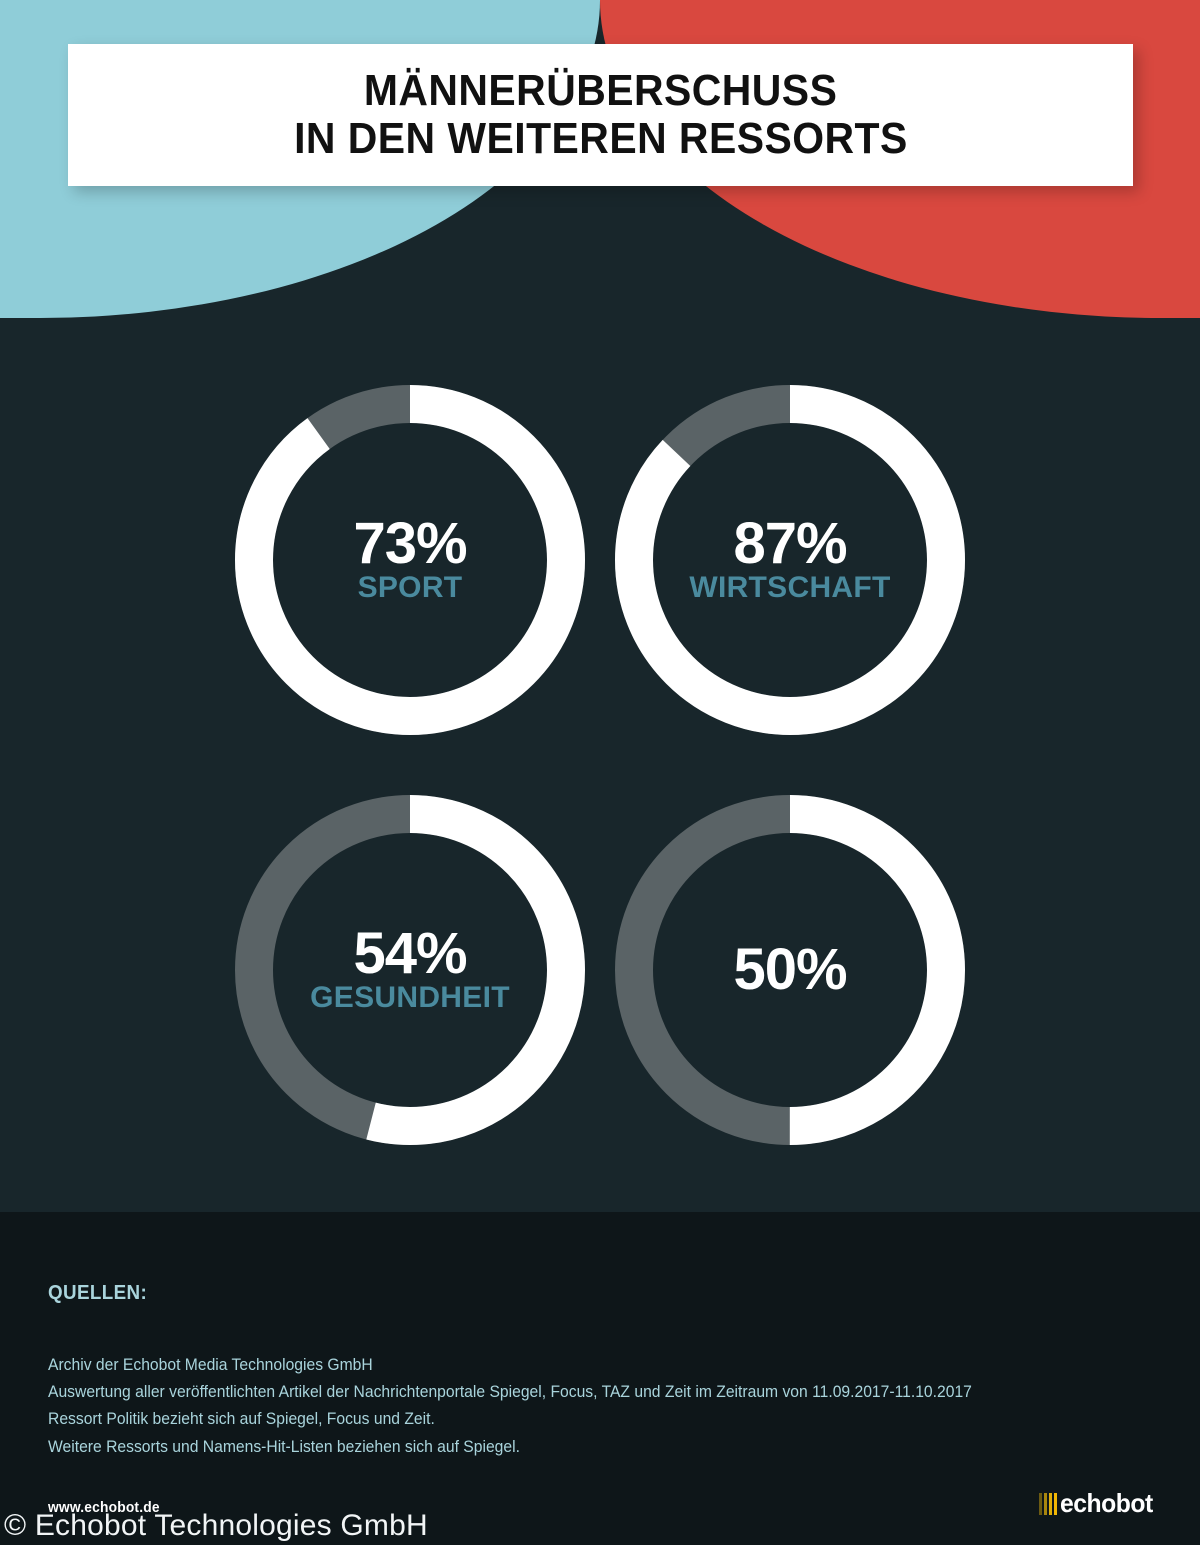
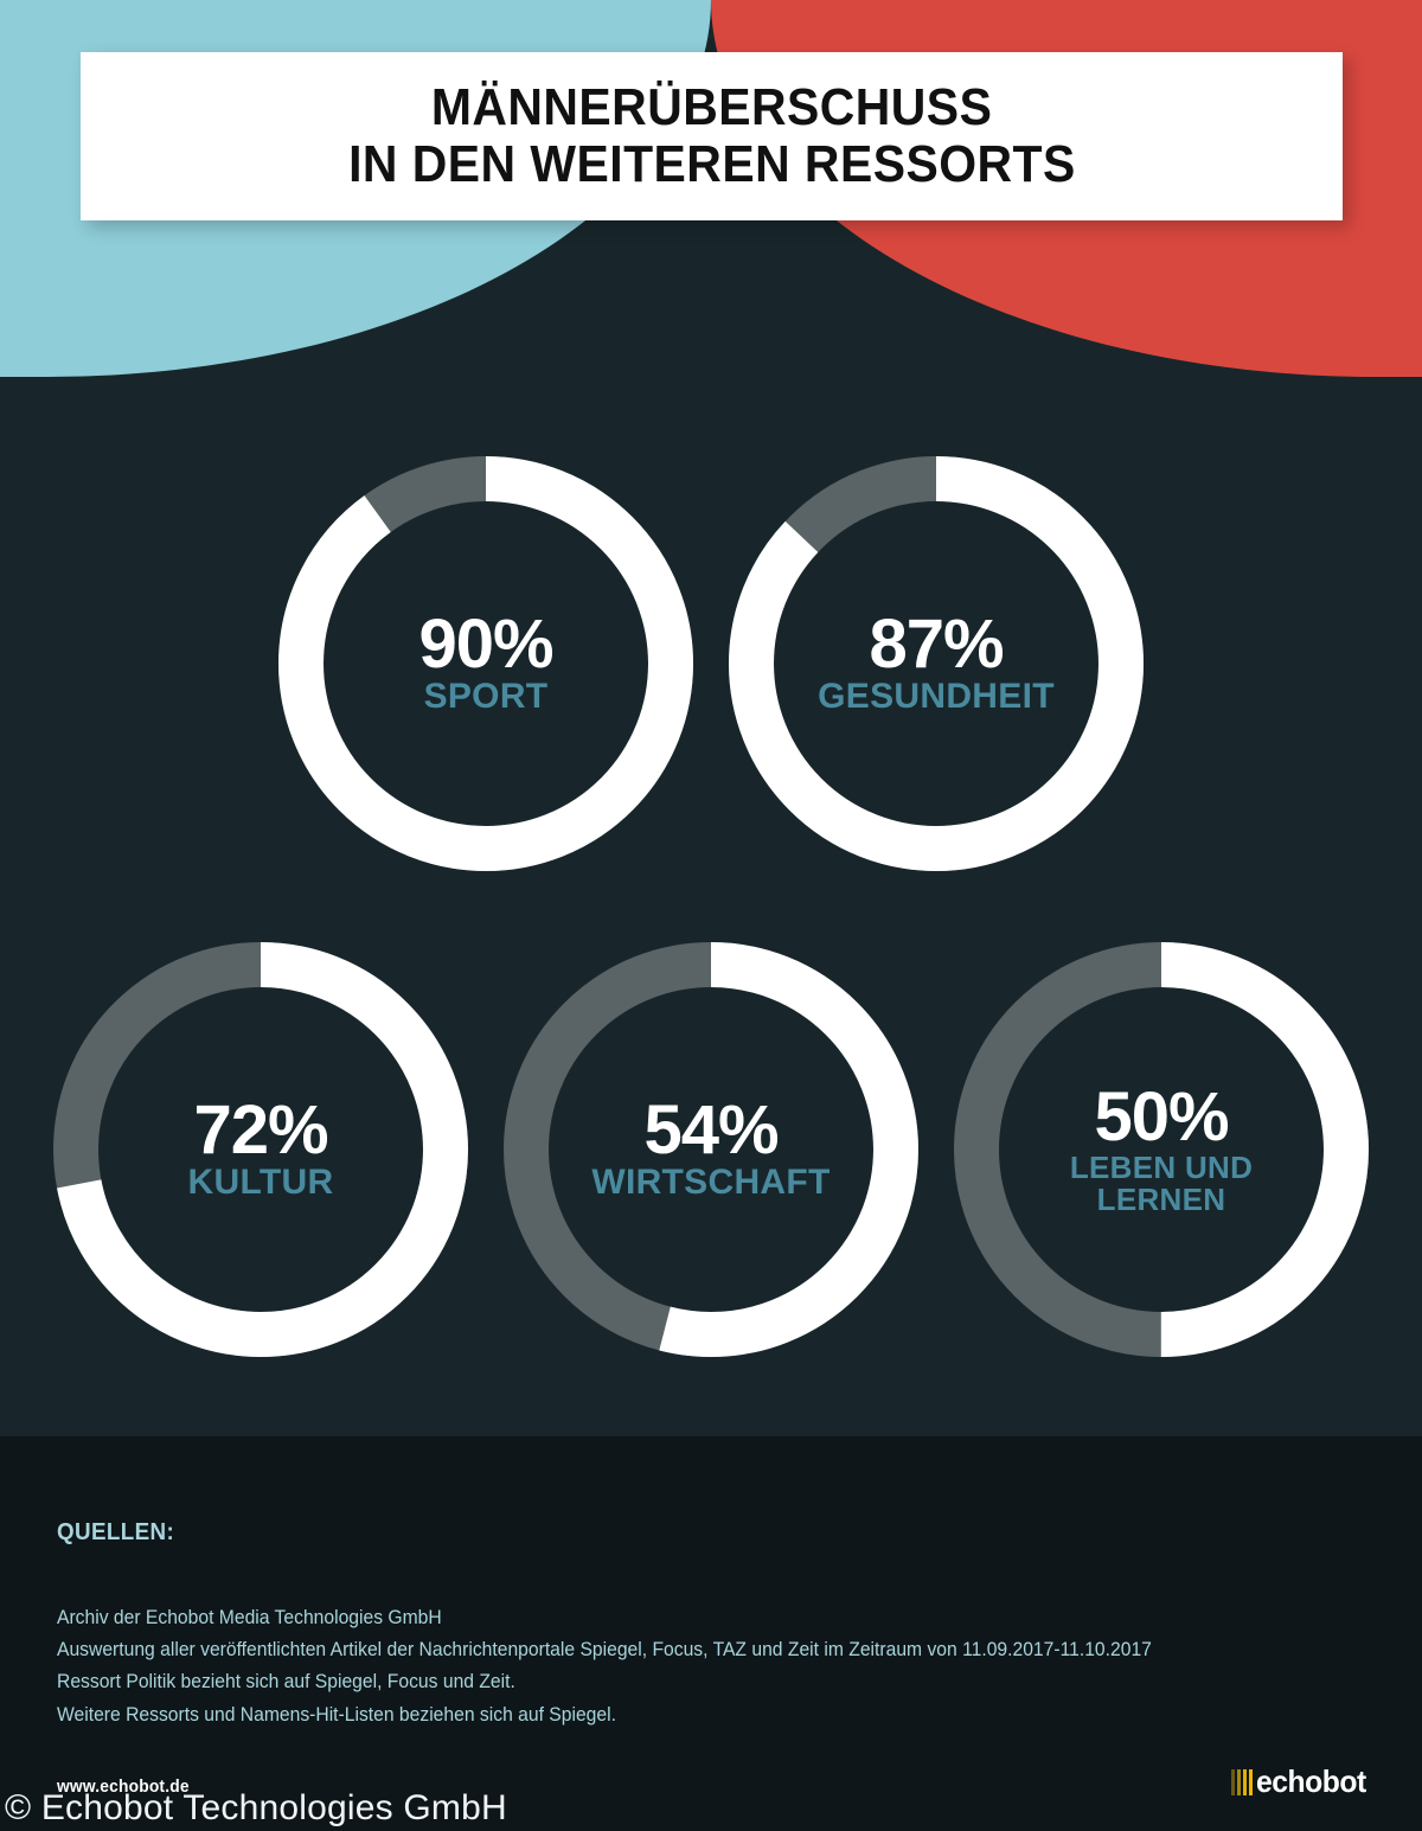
  MÄNNERÜBERSCHUSS
  IN DEN WEITEREN RESSORTS
- 73%
+ 90%
  SPORT
  87%
- WIRTSCHAFT
+ GESUNDHEIT
+ 72%
+ KULTUR
  54%
- GESUNDHEIT
+ WIRTSCHAFT
  50%
+ LEBEN UND
+ LERNEN
  QUELLEN:
  Archiv der Echobot Media Technologies GmbH
  Auswertung aller veröffentlichten Artikel der Nachrichtenportale Spiegel, Focus, TAZ und Zeit im Zeitraum von 11.09.2017-11.10.2017
  Ressort Politik bezieht sich auf Spiegel, Focus und Zeit.
  Weitere Ressorts und Namens-Hit-Listen beziehen sich auf Spiegel.
  www.echobot.de
  echobot
  © Echobot Technologies GmbH
